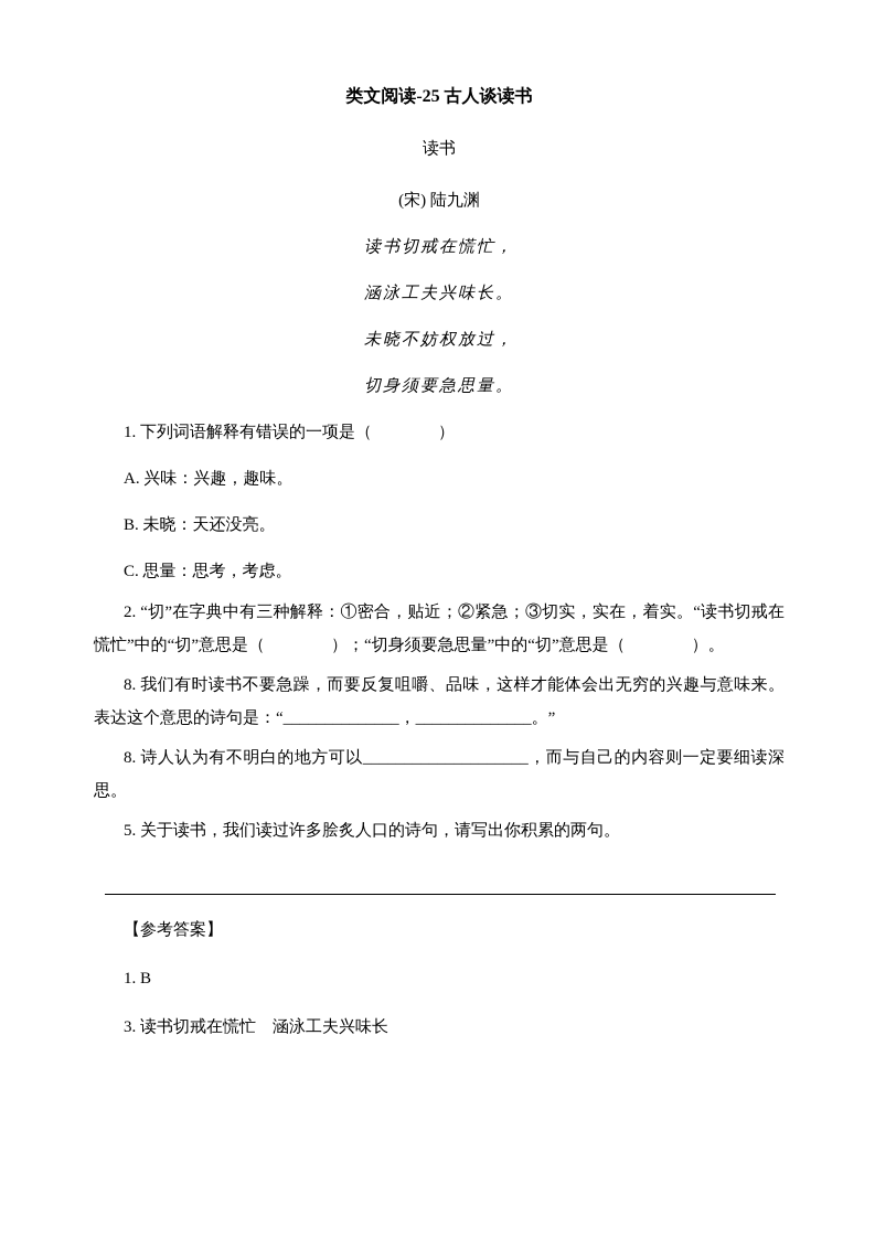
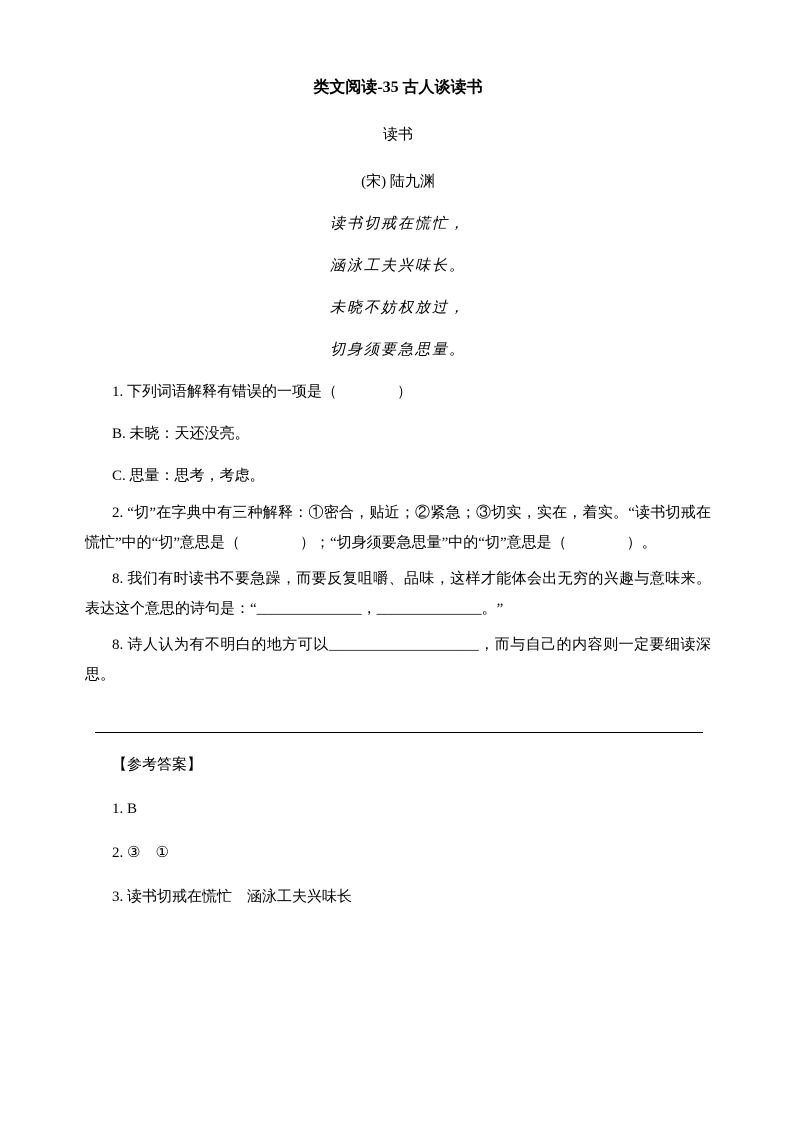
- 类文阅读-25 古人谈读书
+ 类文阅读-35 古人谈读书
  读书
  (宋) 陆九渊
  读书切戒在慌忙，
  涵泳工夫兴味长。
  未晓不妨权放过，
  切身须要急思量。
  1. 下列词语解释有错误的一项是（ ）
- A. 兴味：兴趣，趣味。
  B. 未晓：天还没亮。
  C. 思量：思考，考虑。
  2. “切”在字典中有三种解释：①密合，贴近；②紧急；③切实，实在，着实。“读书切戒在慌忙”中的“切”意思是（ ）；“切身须要急思量”中的“切”意思是（ ）。
  8. 我们有时读书不要急躁，而要反复咀嚼、品味，这样才能体会出无穷的兴趣与意味来。表达这个意思的诗句是：“______________，______________。”
  8. 诗人认为有不明白的地方可以____________________，而与自己的内容则一定要细读深思。
- 5. 关于读书，我们读过许多脍炙人口的诗句，请写出你积累的两句。
  【参考答案】
  1. B
+ 2. ③ ①
  3. 读书切戒在慌忙 涵泳工夫兴味长
